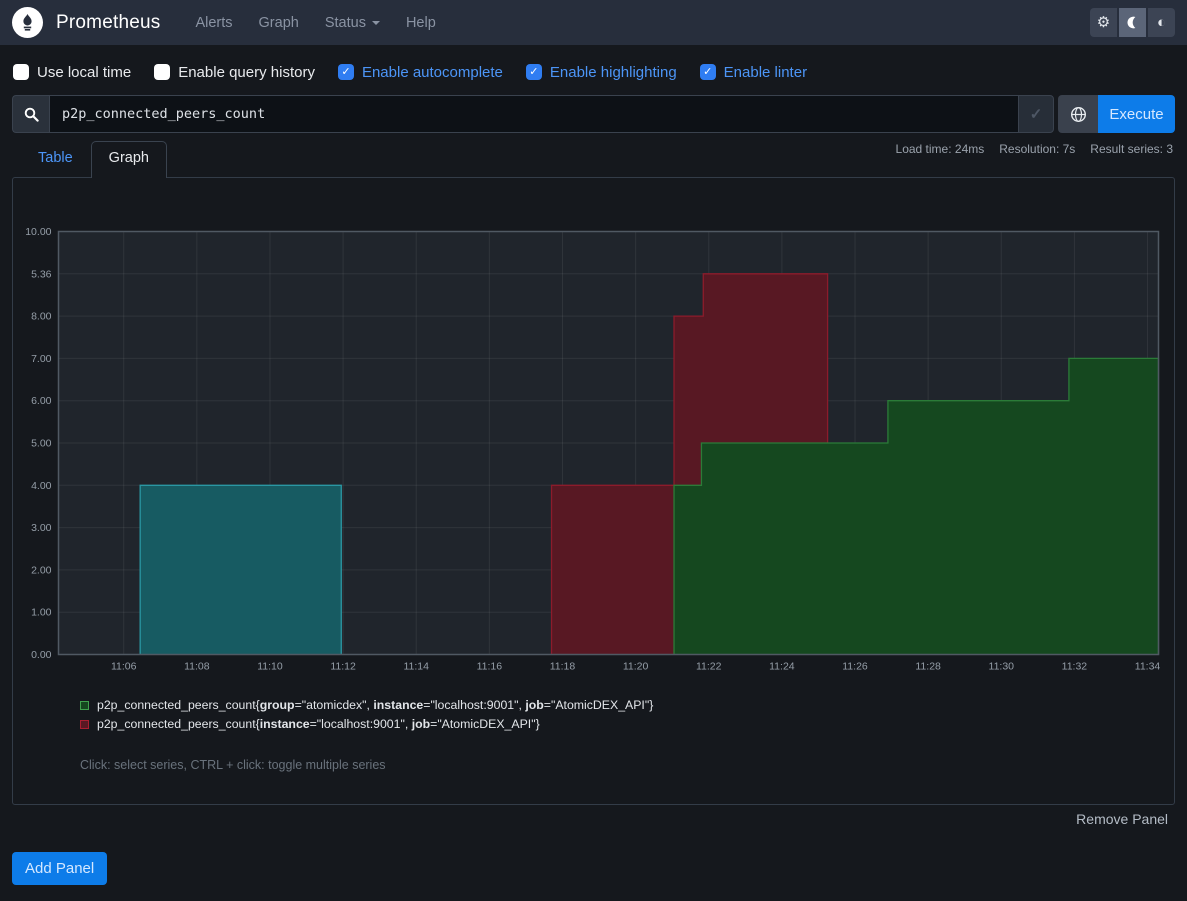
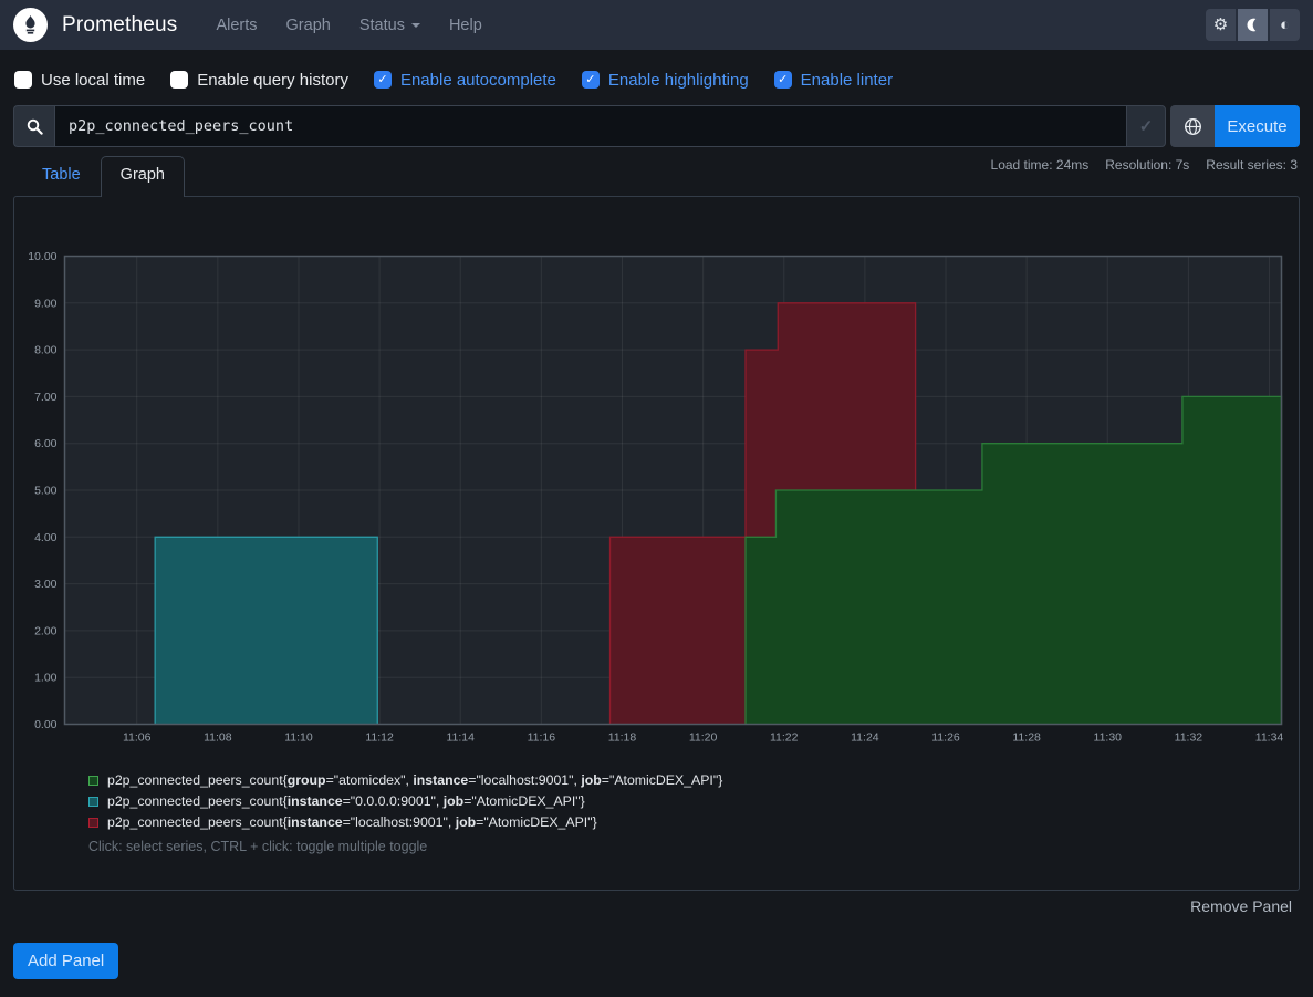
  Prometheus
  Alerts
  Graph
  Status
  Help
  ⚙
  ◐
  Use local time
  Enable query history
  ✓
  Enable autocomplete
  ✓
  Enable highlighting
  ✓
  Enable linter
  p2p_connected_peers_count
  ✓
  Execute
  Table
  Graph
  Load time: 24ms
  Resolution: 7s
  Result series: 3
  0.00
  1.00
  2.00
  3.00
  4.00
  5.00
  6.00
  7.00
  8.00
- 5.36
+ 9.00
  10.00
  11:06
  11:08
  11:10
  11:12
  11:14
  11:16
  11:18
  11:20
  11:22
  11:24
  11:26
  11:28
  11:30
  11:32
  11:34
  p2p_connected_peers_count{group="atomicdex", instance="localhost:9001", job="AtomicDEX_API"}
+ p2p_connected_peers_count{instance="0.0.0.0:9001", job="AtomicDEX_API"}
  p2p_connected_peers_count{instance="localhost:9001", job="AtomicDEX_API"}
- Click: select series, CTRL + click: toggle multiple series
+ Click: select series, CTRL + click: toggle multiple toggle
  Remove Panel
  Add Panel
